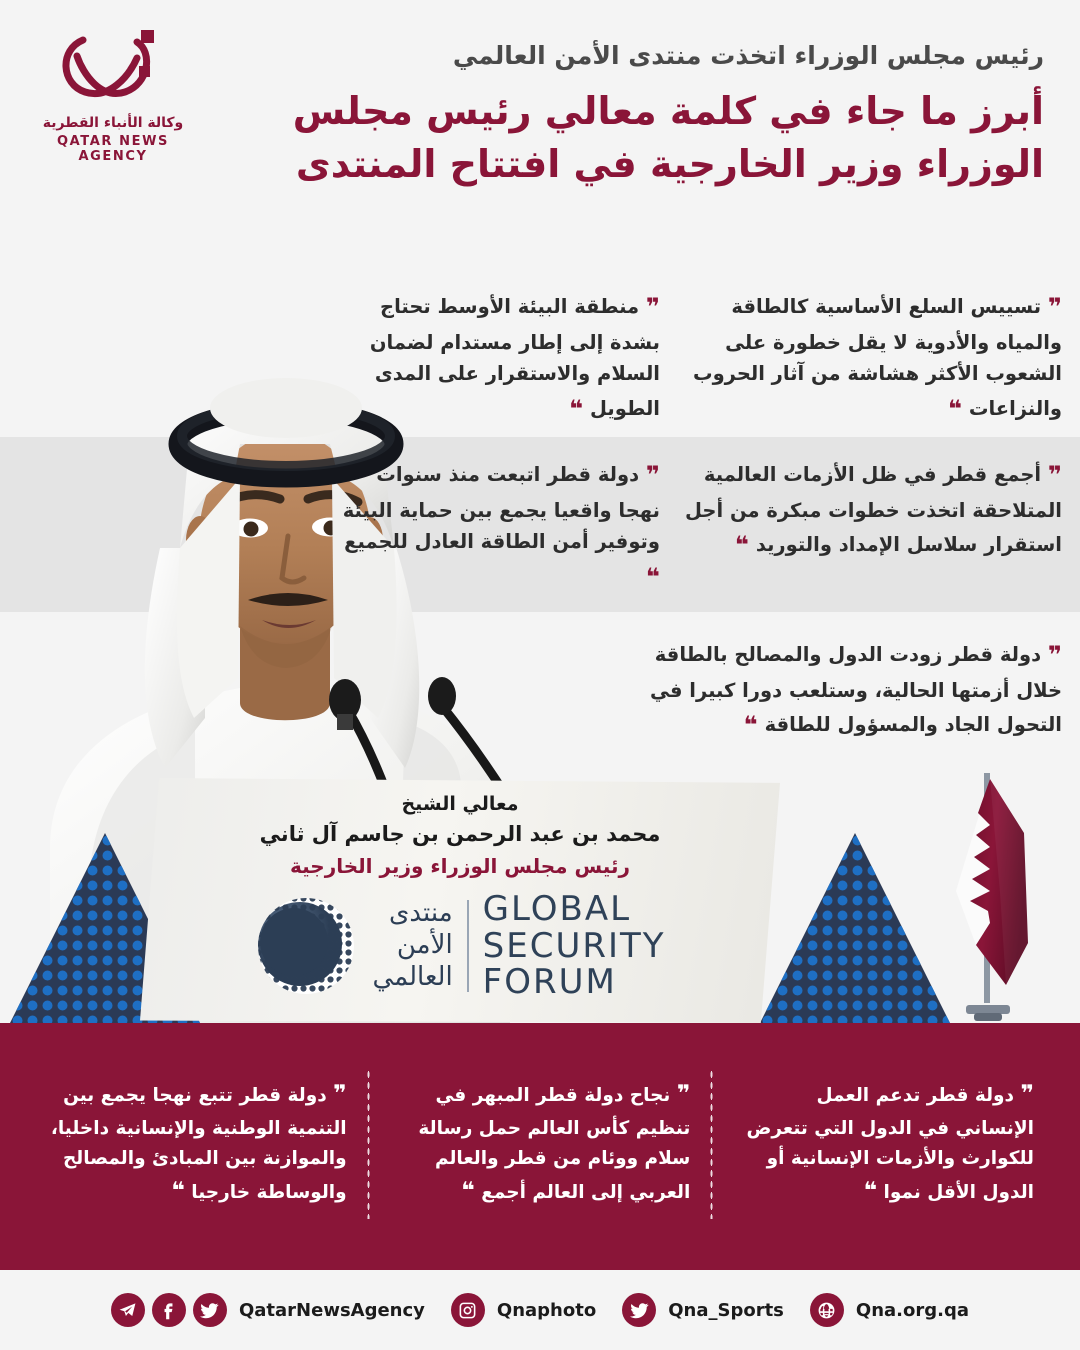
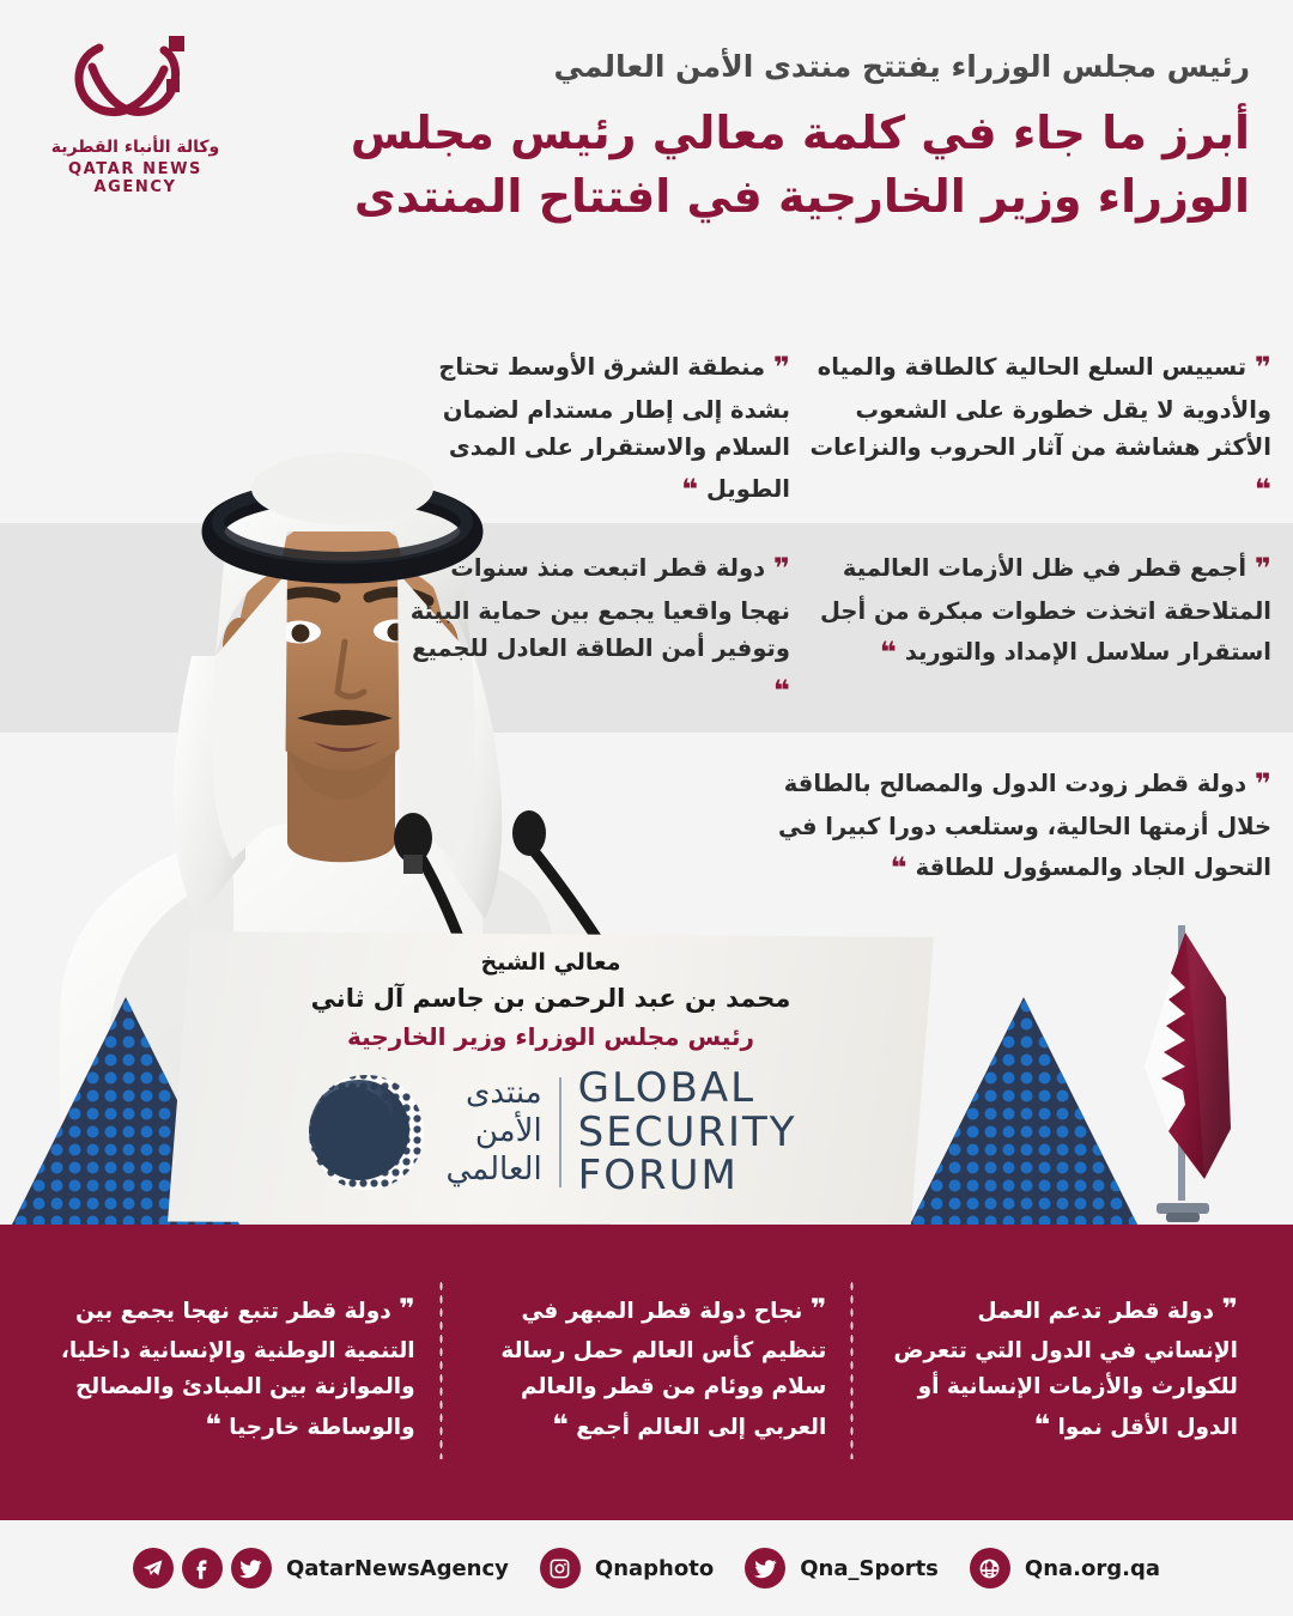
  وكالة الأنباء القطرية
  QATAR NEWS AGENCY
- رئيس مجلس الوزراء اتخذت منتدى الأمن العالمي
+ رئيس مجلس الوزراء يفتتح منتدى الأمن العالمي
  أبرز ما جاء في كلمة معالي رئيس مجلس الوزراء وزير الخارجية في افتتاح المنتدى
- ❞ تسييس السلع الأساسية كالطاقة والمياه والأدوية لا يقل خطورة على الشعوب الأكثر هشاشة من آثار الحروب والنزاعات ❝
+ ❞ تسييس السلع الحالية كالطاقة والمياه والأدوية لا يقل خطورة على الشعوب الأكثر هشاشة من آثار الحروب والنزاعات ❝
- ❞ منطقة البيئة الأوسط تحتاج بشدة إلى إطار مستدام لضمان السلام والاستقرار على المدى الطويل ❝
+ ❞ منطقة الشرق الأوسط تحتاج بشدة إلى إطار مستدام لضمان السلام والاستقرار على المدى الطويل ❝
  ❞ أجمع قطر في ظل الأزمات العالمية المتلاحقة اتخذت خطوات مبكرة من أجل استقرار سلاسل الإمداد والتوريد ❝
  ❞ دولة قطر اتبعت منذ سنوات نهجا واقعيا يجمع بين حماية البيئة وتوفير أمن الطاقة العادل للجميع ❝
  ❞ دولة قطر زودت الدول والمصالح بالطاقة خلال أزمتها الحالية، وستلعب دورا كبيرا في التحول الجاد والمسؤول للطاقة ❝
  معالي الشيخ
  محمد بن عبد الرحمن بن جاسم آل ثاني
  رئيس مجلس الوزراء وزير الخارجية
  منتدى
  الأمن
  العالمي
  GLOBAL
  SECURITY
  FORUM
  ❞ دولة قطر تدعم العمل الإنساني في الدول التي تتعرض للكوارث والأزمات الإنسانية أو الدول الأقل نموا ❝
  ❞ نجاح دولة قطر المبهر في تنظيم كأس العالم حمل رسالة سلام ووئام من قطر والعالم العربي إلى العالم أجمع ❝
  ❞ دولة قطر تتبع نهجا يجمع بين التنمية الوطنية والإنسانية داخليا، والموازنة بين المبادئ والمصالح والوساطة خارجيا ❝
  QatarNewsAgency
  Qnaphoto
  Qna_Sports
  Qna.org.qa
